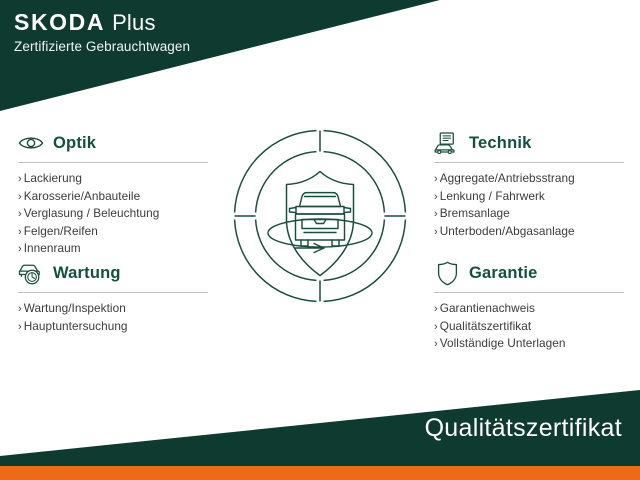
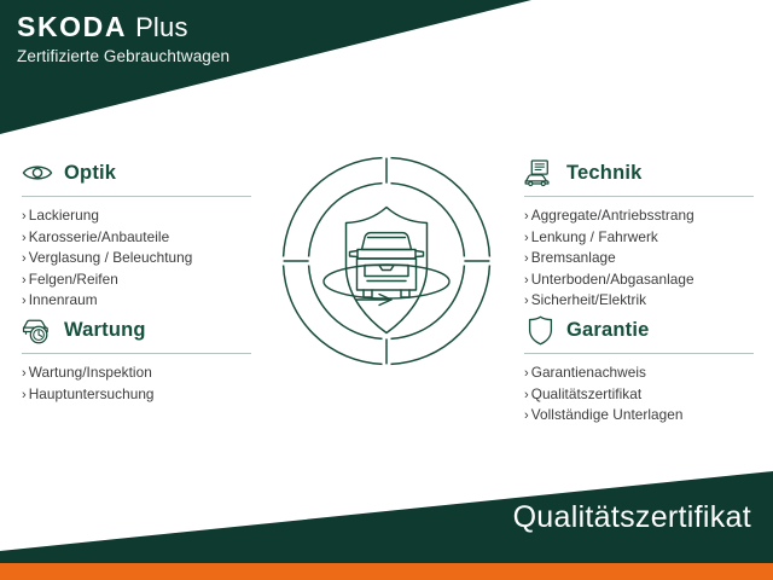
  SKODA
  Plus
  Zertifizierte Gebrauchtwagen
  Optik
  › Lackierung
  › Karosserie/Anbauteile
  › Verglasung / Beleuchtung
  › Felgen/Reifen
  › Innenraum
  Wartung
  › Wartung/Inspektion
  › Hauptuntersuchung
  Technik
  › Aggregate/Antriebsstrang
  › Lenkung / Fahrwerk
  › Bremsanlage
  › Unterboden/Abgasanlage
+ › Sicherheit/Elektrik
  Garantie
  › Garantienachweis
  › Qualitätszertifikat
  › Vollständige Unterlagen
  Qualitätszertifikat
